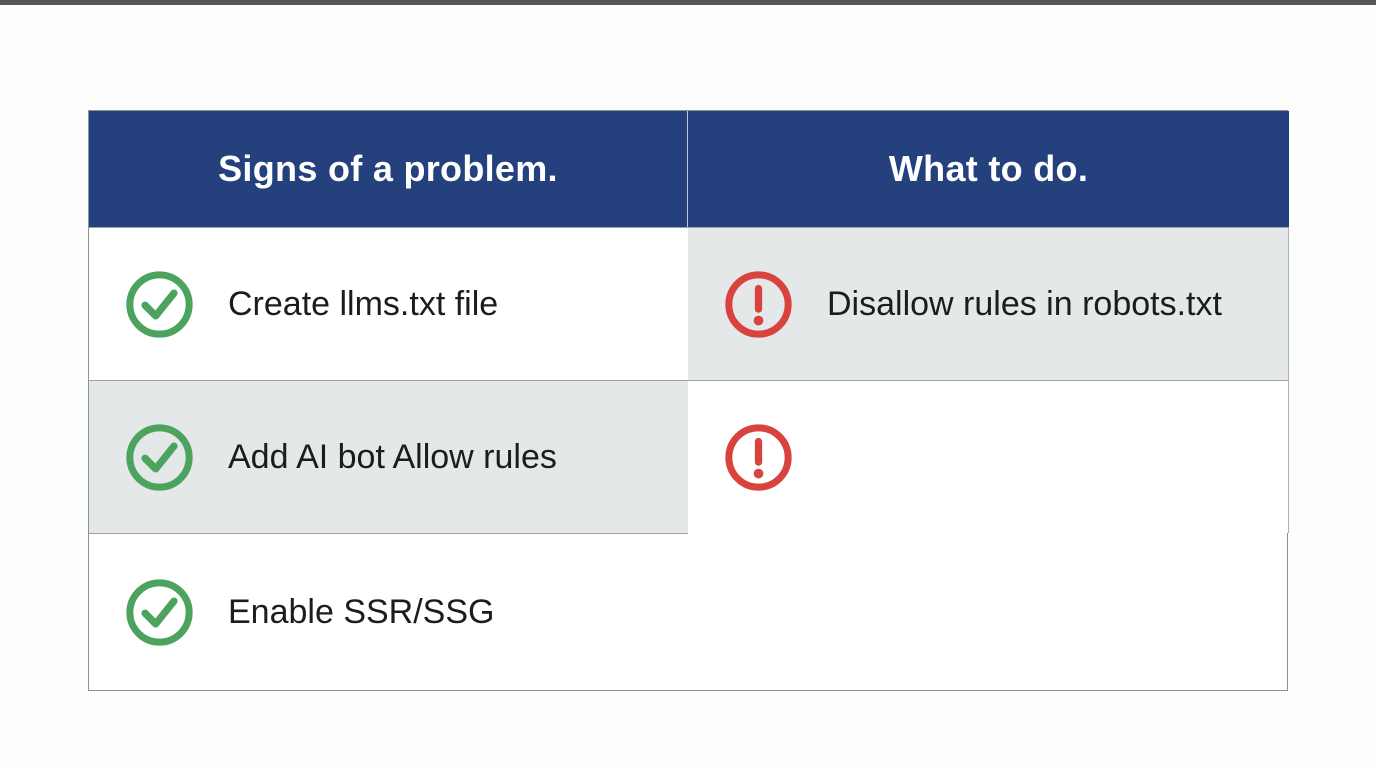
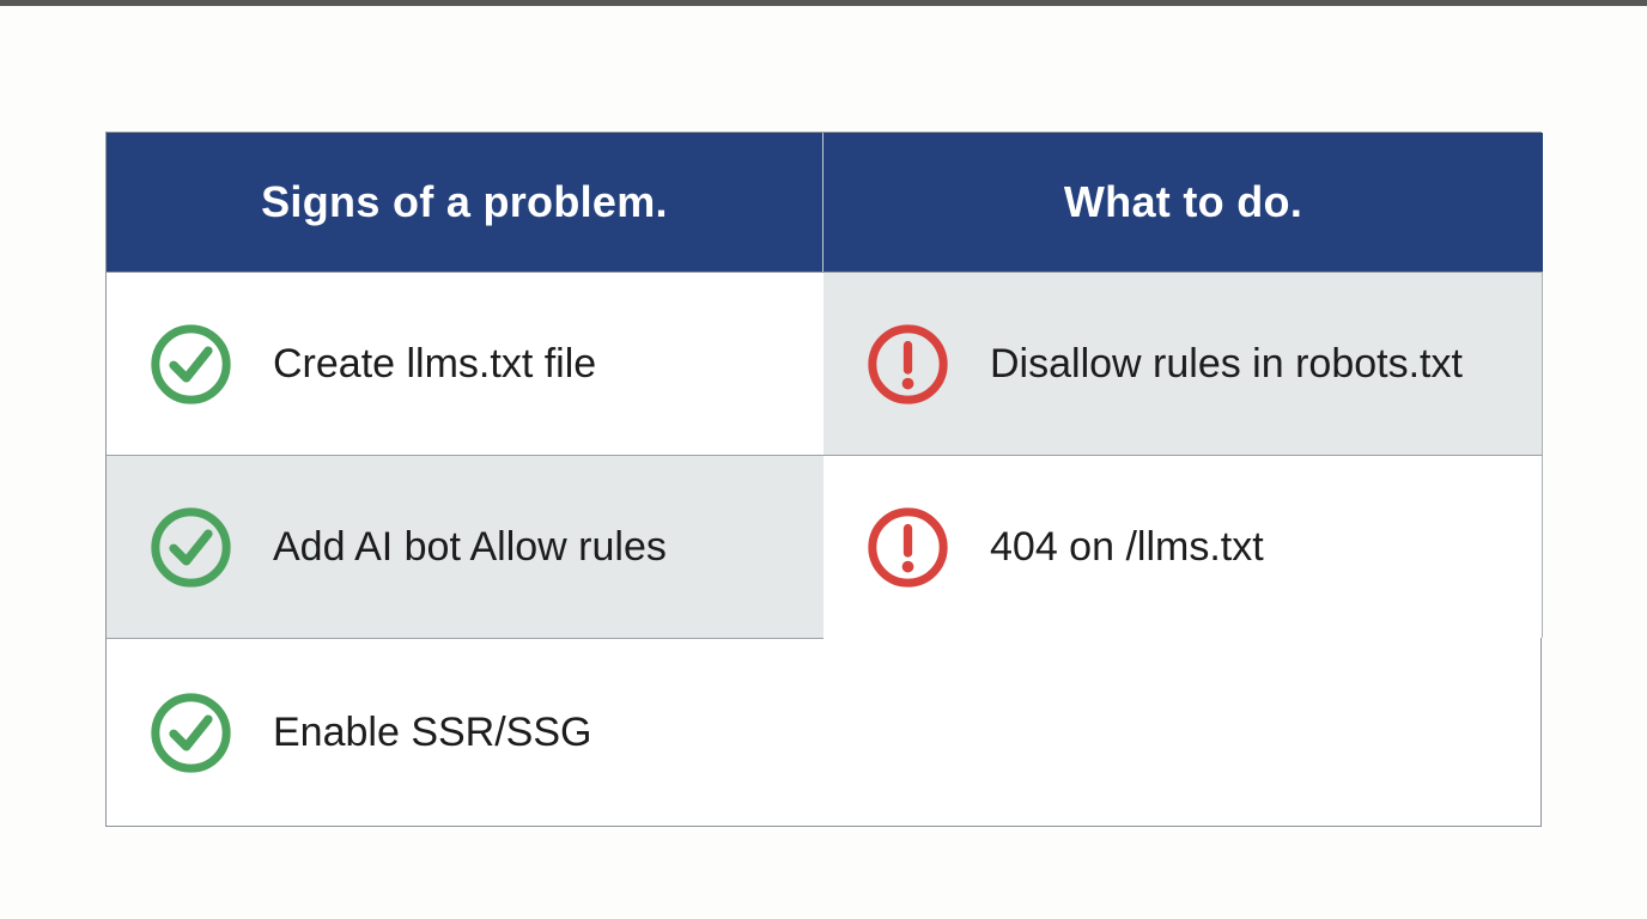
  Signs of a problem.
  What to do.
  Create llms.txt file
  Disallow rules in robots.txt
  Add AI bot Allow rules
+ 404 on /llms.txt
  Enable SSR/SSG
